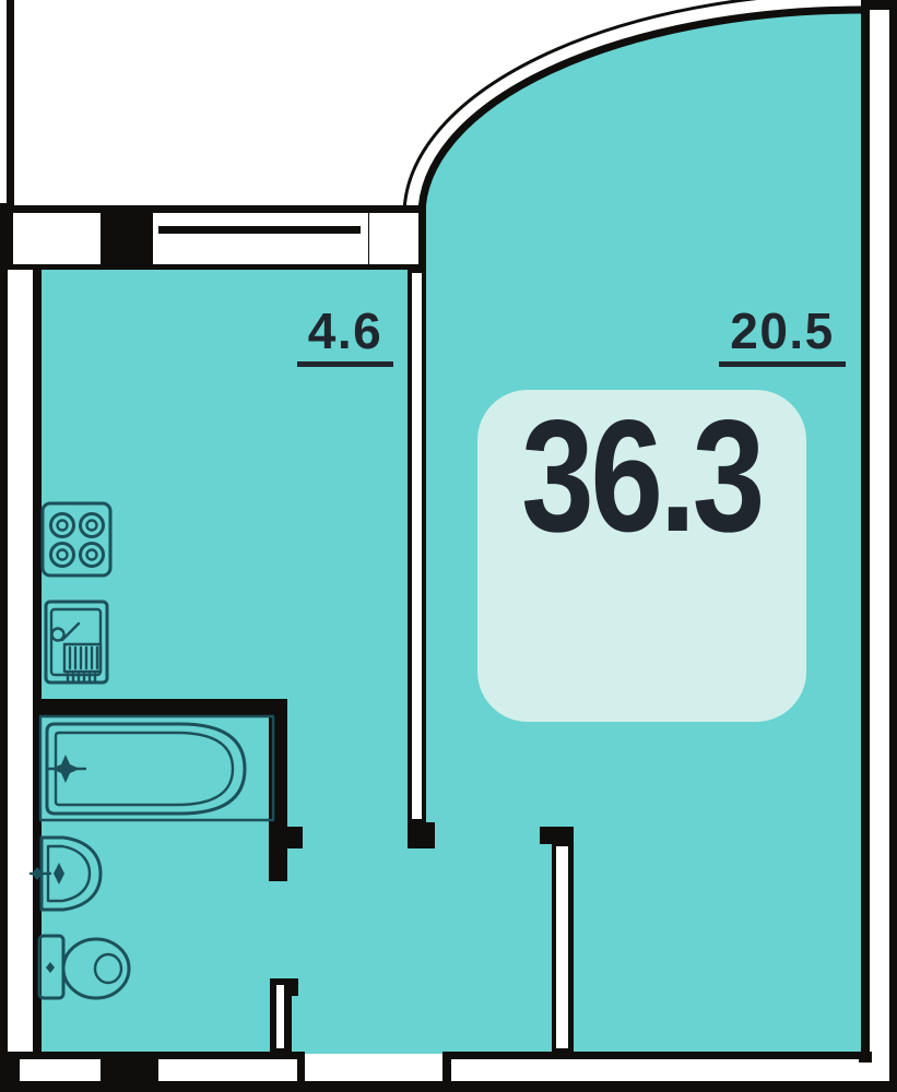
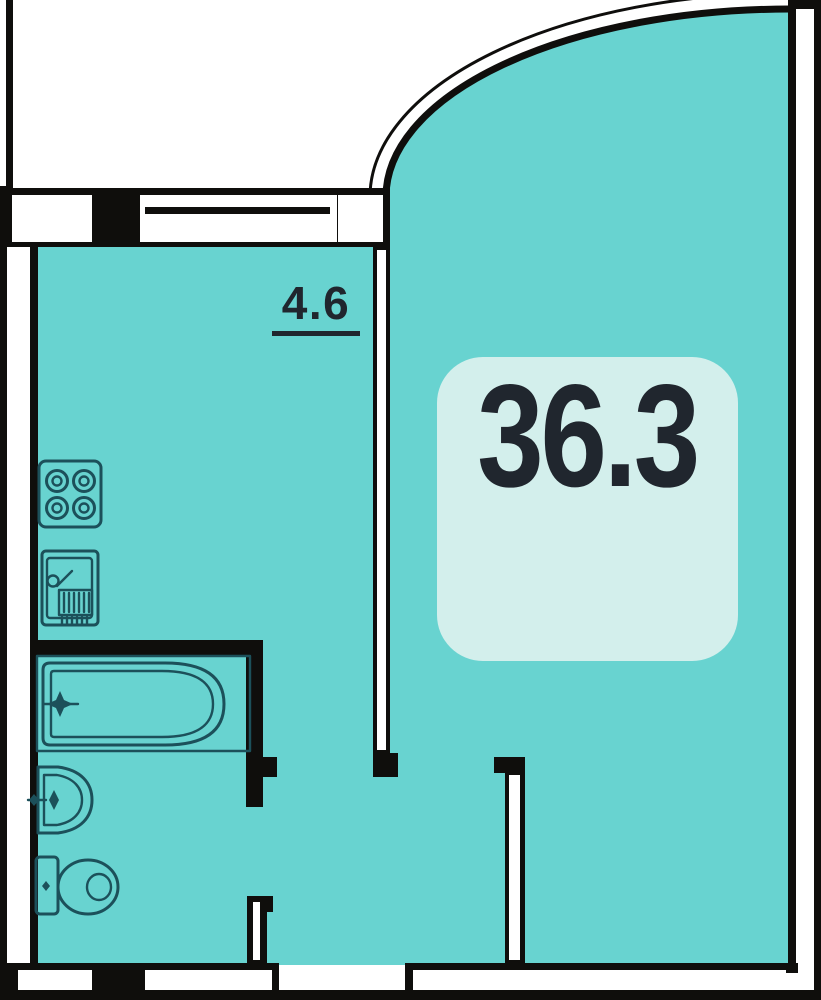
  4.6
- 20.5
  36.3
